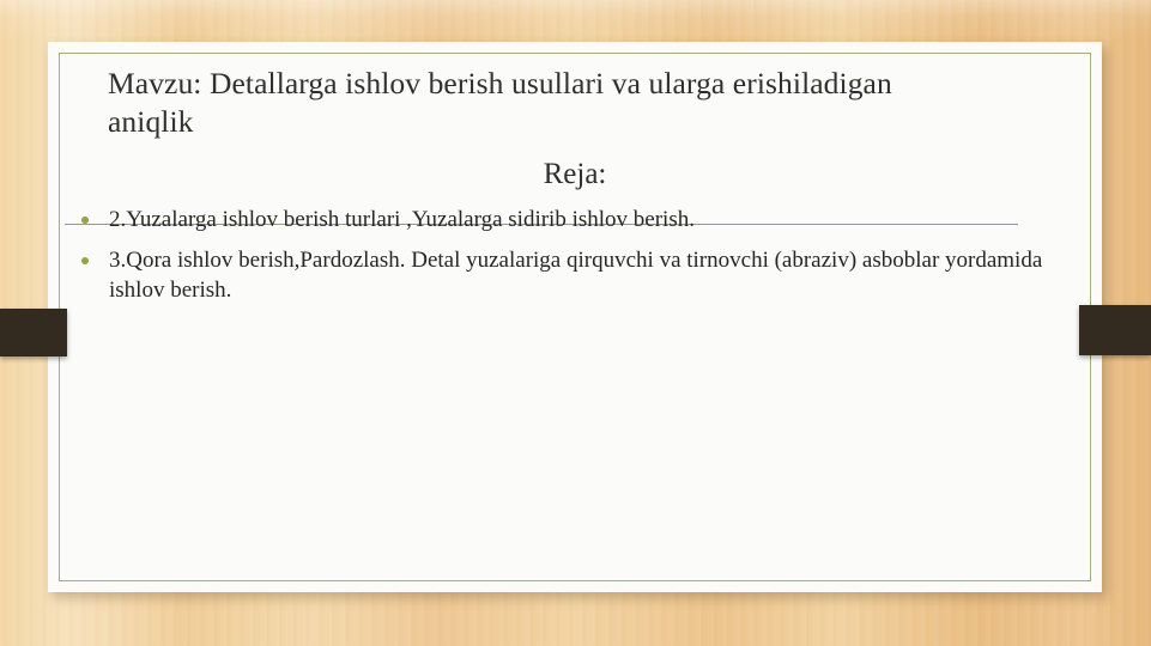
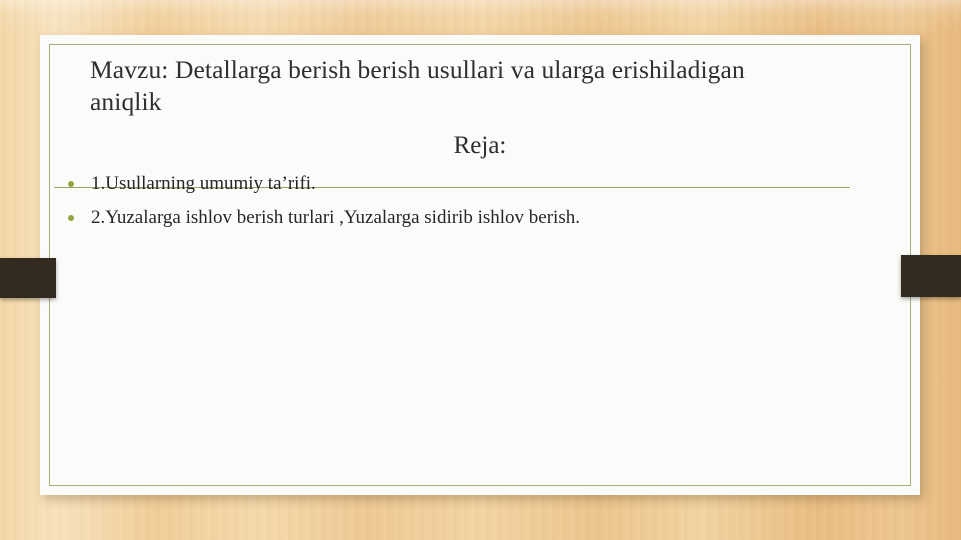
- Mavzu: Detallarga ishlov berish usullari va ularga erishiladigan aniqlik
+ Mavzu: Detallarga berish berish usullari va ularga erishiladigan aniqlik
  Reja:
+ 1.Usullarning umumiy ta’rifi.
  2.Yuzalarga ishlov berish turlari ,Yuzalarga sidirib ishlov berish.
- 3.Qora ishlov berish,Pardozlash. Detal yuzalariga qirquvchi va tirnovchi (abraziv) asboblar yordamida ishlov berish.
